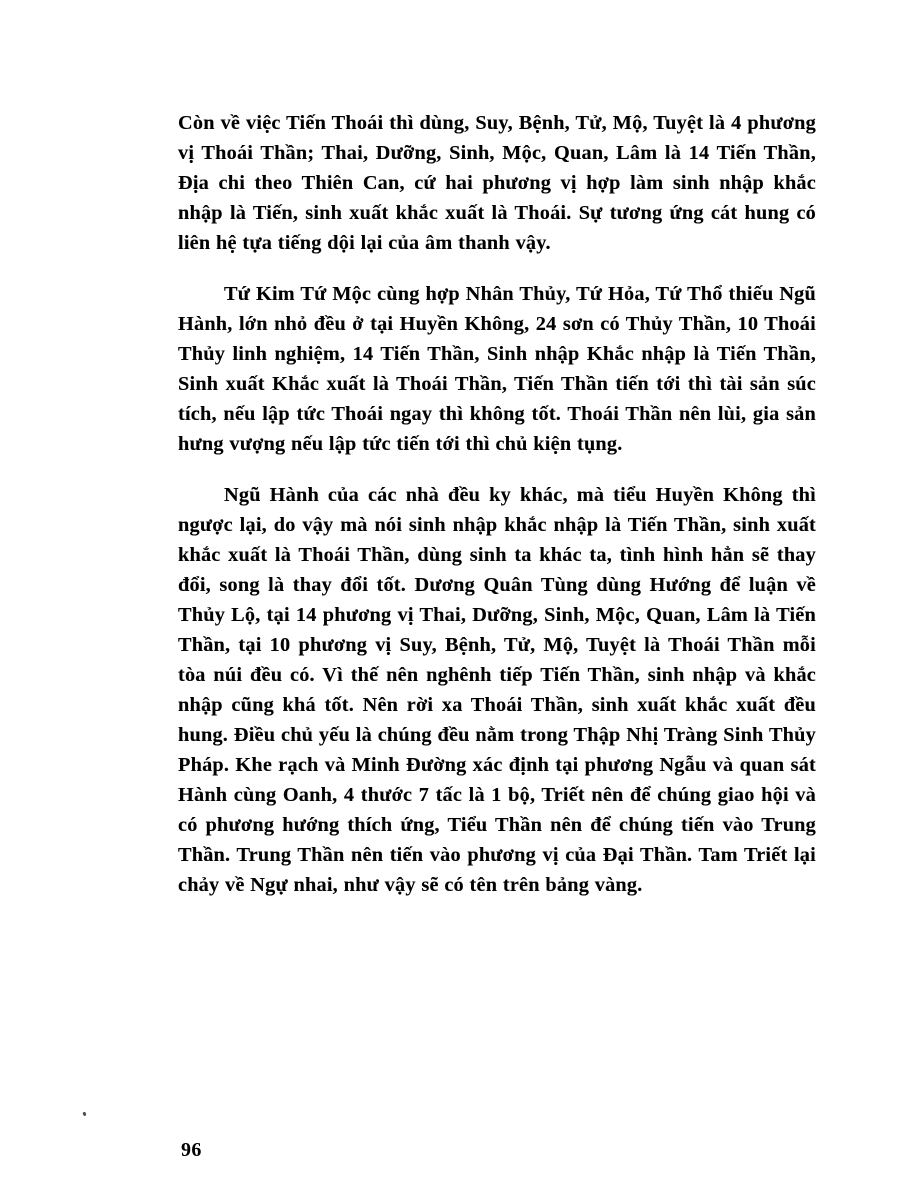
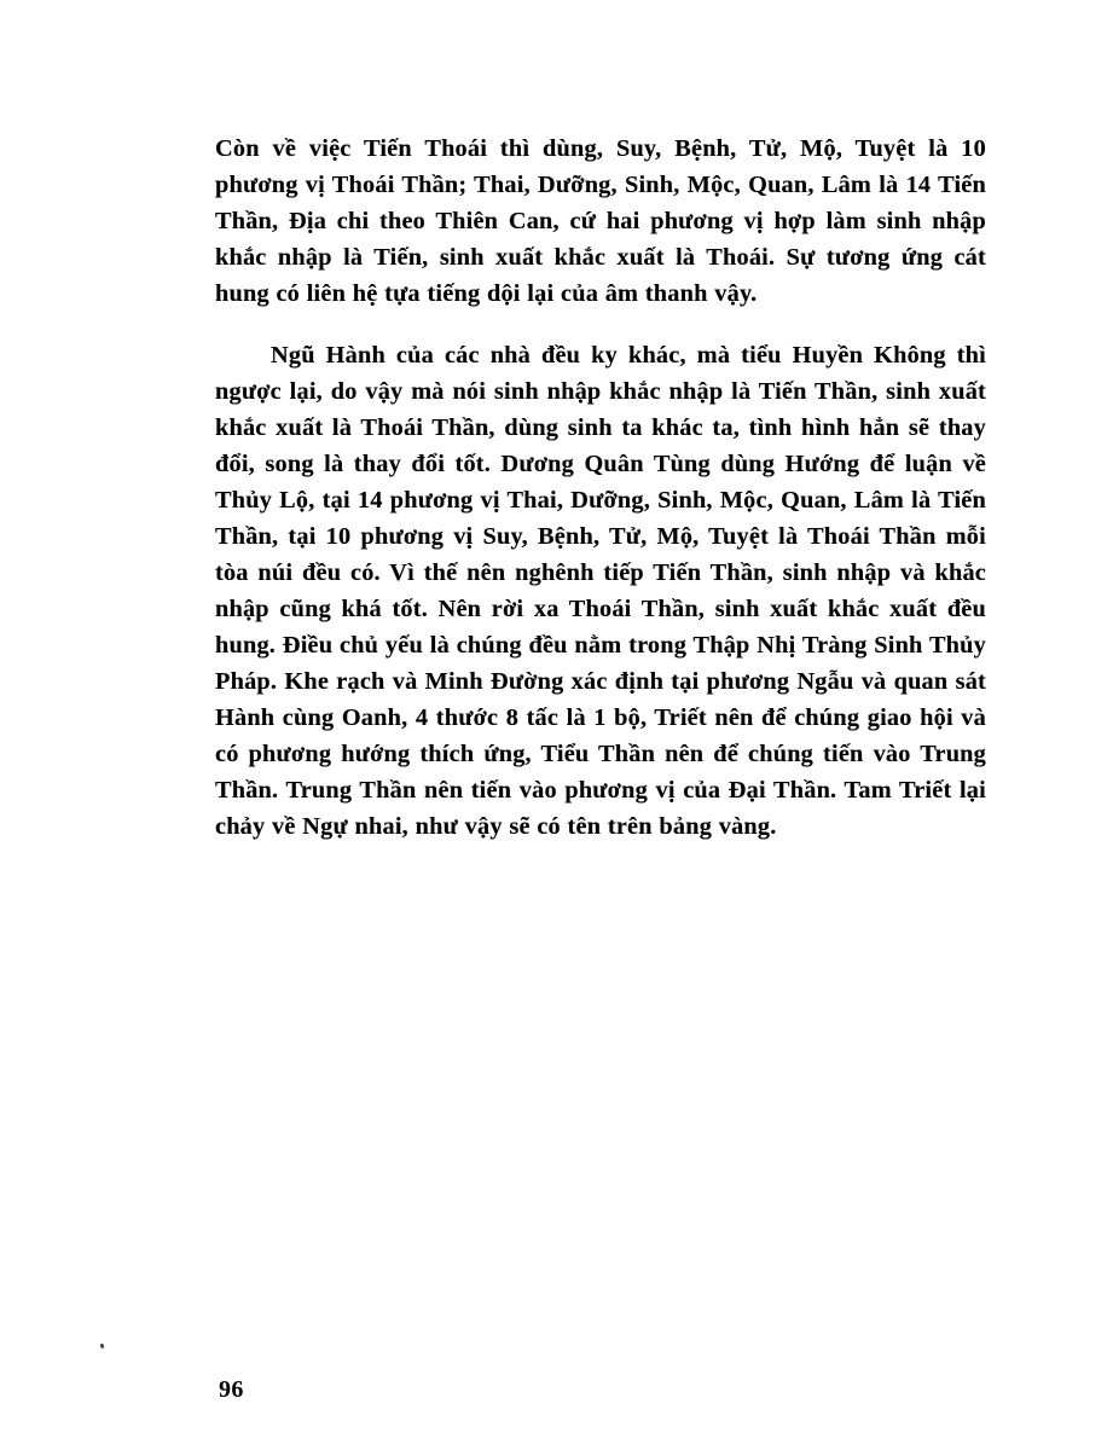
- Còn về việc Tiến Thoái thì dùng, Suy, Bệnh, Tử, Mộ, Tuyệt là 4 phương vị Thoái Thần; Thai, Dưỡng, Sinh, Mộc, Quan, Lâm là 14 Tiến Thần, Địa chi theo Thiên Can, cứ hai phương vị hợp làm sinh nhập khắc nhập là Tiến, sinh xuất khắc xuất là Thoái. Sự tương ứng cát hung có liên hệ tựa tiếng dội lại của âm thanh vậy.
+ Còn về việc Tiến Thoái thì dùng, Suy, Bệnh, Tử, Mộ, Tuyệt là 10 phương vị Thoái Thần; Thai, Dưỡng, Sinh, Mộc, Quan, Lâm là 14 Tiến Thần, Địa chi theo Thiên Can, cứ hai phương vị hợp làm sinh nhập khắc nhập là Tiến, sinh xuất khắc xuất là Thoái. Sự tương ứng cát hung có liên hệ tựa tiếng dội lại của âm thanh vậy.
- Tứ Kim Tứ Mộc cùng hợp Nhân Thủy, Tứ Hỏa, Tứ Thổ thiếu Ngũ Hành, lớn nhỏ đều ở tại Huyền Không, 24 sơn có Thủy Thần, 10 Thoái Thủy linh nghiệm, 14 Tiến Thần, Sinh nhập Khắc nhập là Tiến Thần, Sinh xuất Khắc xuất là Thoái Thần, Tiến Thần tiến tới thì tài sản súc tích, nếu lập tức Thoái ngay thì không tốt. Thoái Thần nên lùi, gia sản hưng vượng nếu lập tức tiến tới thì chủ kiện tụng.
- Ngũ Hành của các nhà đều ky khác, mà tiểu Huyền Không thì ngược lại, do vậy mà nói sinh nhập khắc nhập là Tiến Thần, sinh xuất khắc xuất là Thoái Thần, dùng sinh ta khác ta, tình hình hẳn sẽ thay đổi, song là thay đổi tốt. Dương Quân Tùng dùng Hướng để luận về Thủy Lộ, tại 14 phương vị Thai, Dưỡng, Sinh, Mộc, Quan, Lâm là Tiến Thần, tại 10 phương vị Suy, Bệnh, Tử, Mộ, Tuyệt là Thoái Thần mỗi tòa núi đều có. Vì thế nên nghênh tiếp Tiến Thần, sinh nhập và khắc nhập cũng khá tốt. Nên rời xa Thoái Thần, sinh xuất khắc xuất đều hung. Điều chủ yếu là chúng đều nằm trong Thập Nhị Tràng Sinh Thủy Pháp. Khe rạch và Minh Đường xác định tại phương Ngẫu và quan sát Hành cùng Oanh, 4 thước 7 tấc là 1 bộ, Triết nên để chúng giao hội và có phương hướng thích ứng, Tiểu Thần nên để chúng tiến vào Trung Thần. Trung Thần nên tiến vào phương vị của Đại Thần. Tam Triết lại chảy về Ngự nhai, như vậy sẽ có tên trên bảng vàng.
+ Ngũ Hành của các nhà đều ky khác, mà tiểu Huyền Không thì ngược lại, do vậy mà nói sinh nhập khắc nhập là Tiến Thần, sinh xuất khắc xuất là Thoái Thần, dùng sinh ta khác ta, tình hình hẳn sẽ thay đổi, song là thay đổi tốt. Dương Quân Tùng dùng Hướng để luận về Thủy Lộ, tại 14 phương vị Thai, Dưỡng, Sinh, Mộc, Quan, Lâm là Tiến Thần, tại 10 phương vị Suy, Bệnh, Tử, Mộ, Tuyệt là Thoái Thần mỗi tòa núi đều có. Vì thế nên nghênh tiếp Tiến Thần, sinh nhập và khắc nhập cũng khá tốt. Nên rời xa Thoái Thần, sinh xuất khắc xuất đều hung. Điều chủ yếu là chúng đều nằm trong Thập Nhị Tràng Sinh Thủy Pháp. Khe rạch và Minh Đường xác định tại phương Ngẫu và quan sát Hành cùng Oanh, 4 thước 8 tấc là 1 bộ, Triết nên để chúng giao hội và có phương hướng thích ứng, Tiểu Thần nên để chúng tiến vào Trung Thần. Trung Thần nên tiến vào phương vị của Đại Thần. Tam Triết lại chảy về Ngự nhai, như vậy sẽ có tên trên bảng vàng.
  96
